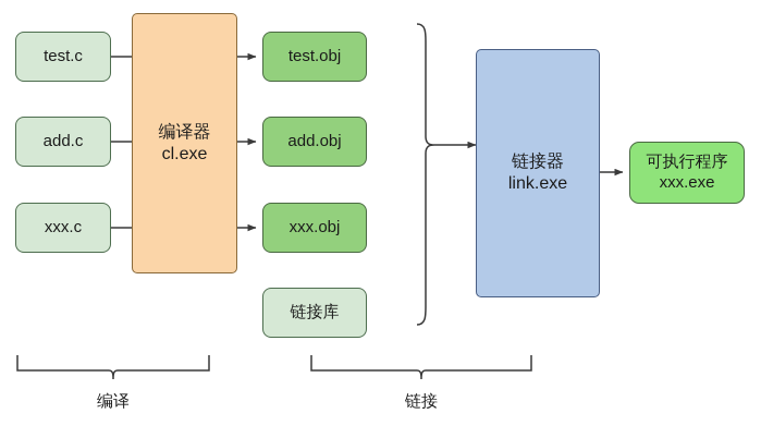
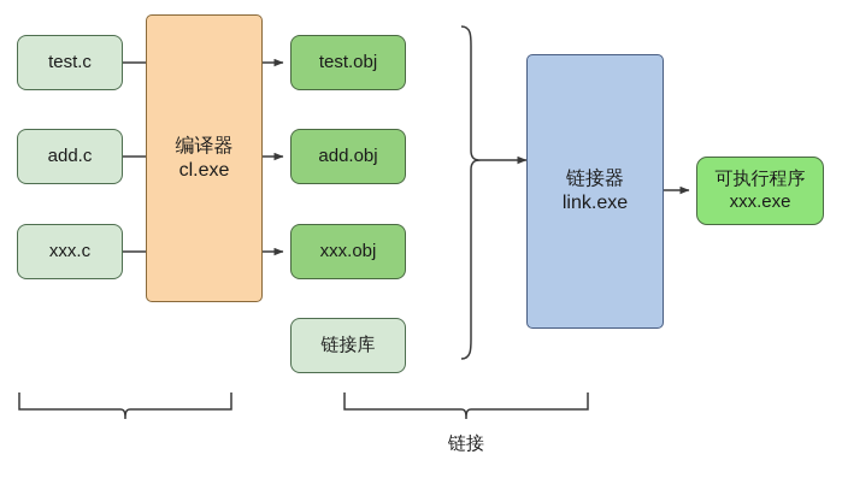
  test.c
  add.c
  xxx.c
  编译器
  cl.exe
  test.obj
  add.obj
  xxx.obj
  链接库
  链接器
  link.exe
  可执行程序
  xxx.exe
- 编译
  链接
